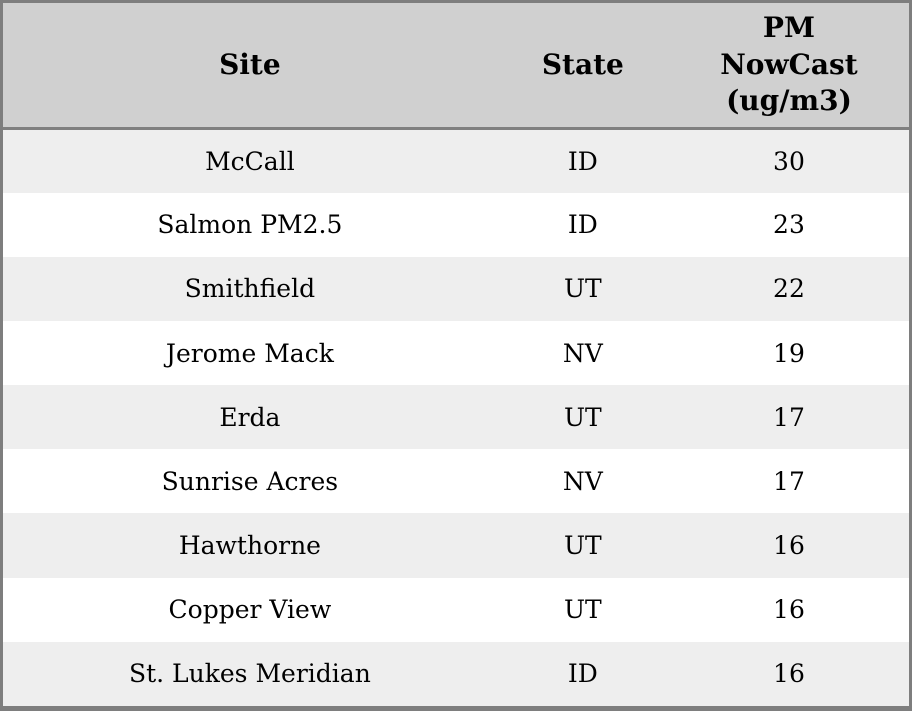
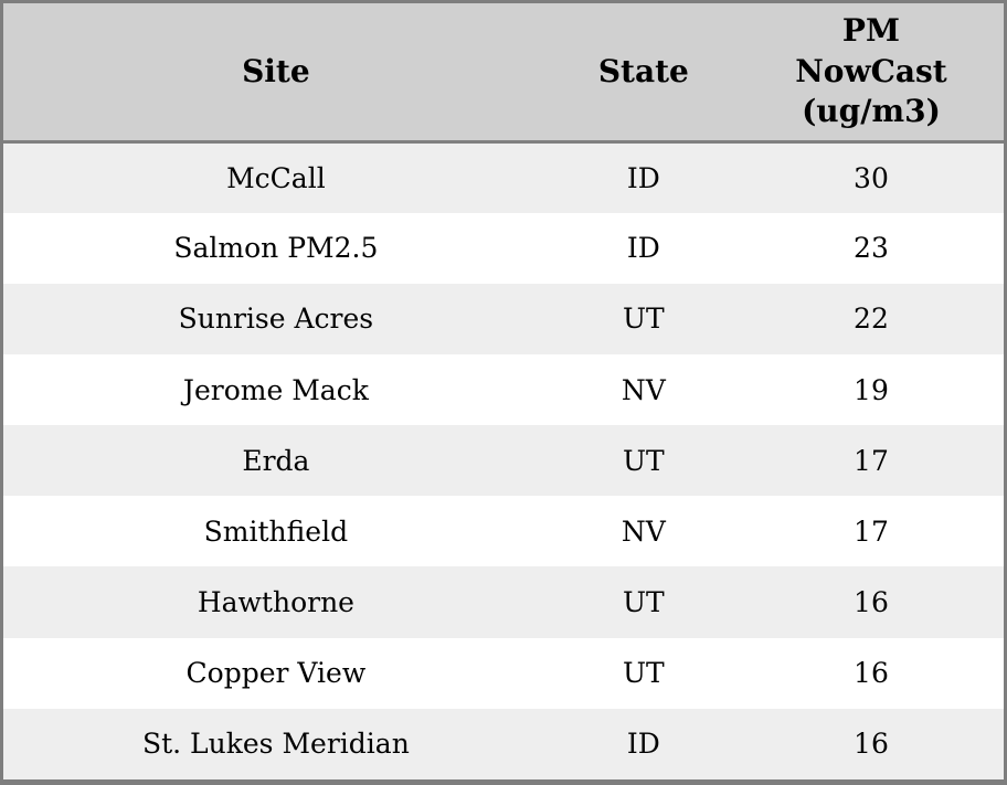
  Site	State	PM NowCast (ug/m3)
  McCall	ID	30
  Salmon PM2.5	ID	23
- Smithfield	UT	22
+ Sunrise Acres	UT	22
  Jerome Mack	NV	19
  Erda	UT	17
- Sunrise Acres	NV	17
+ Smithfield	NV	17
  Hawthorne	UT	16
  Copper View	UT	16
  St. Lukes Meridian	ID	16
